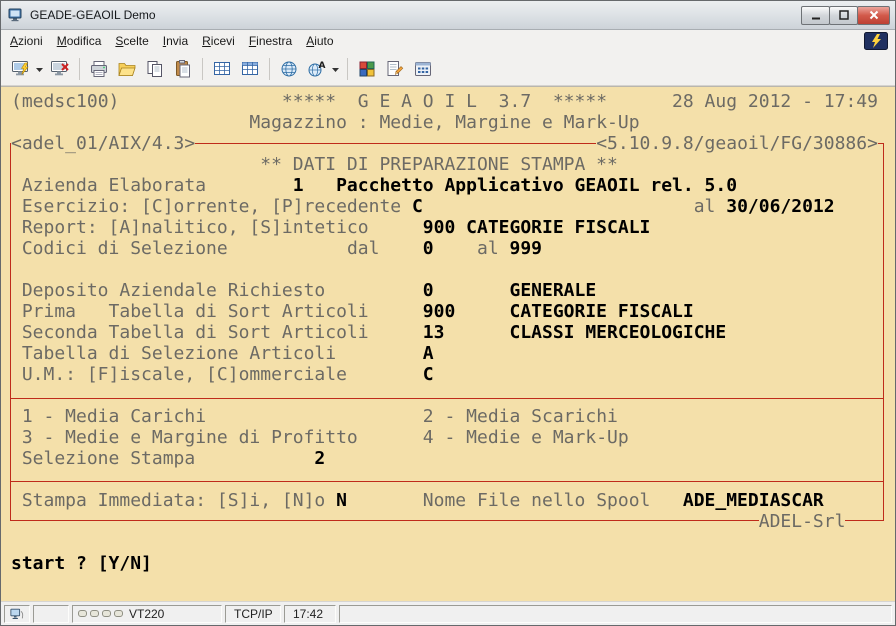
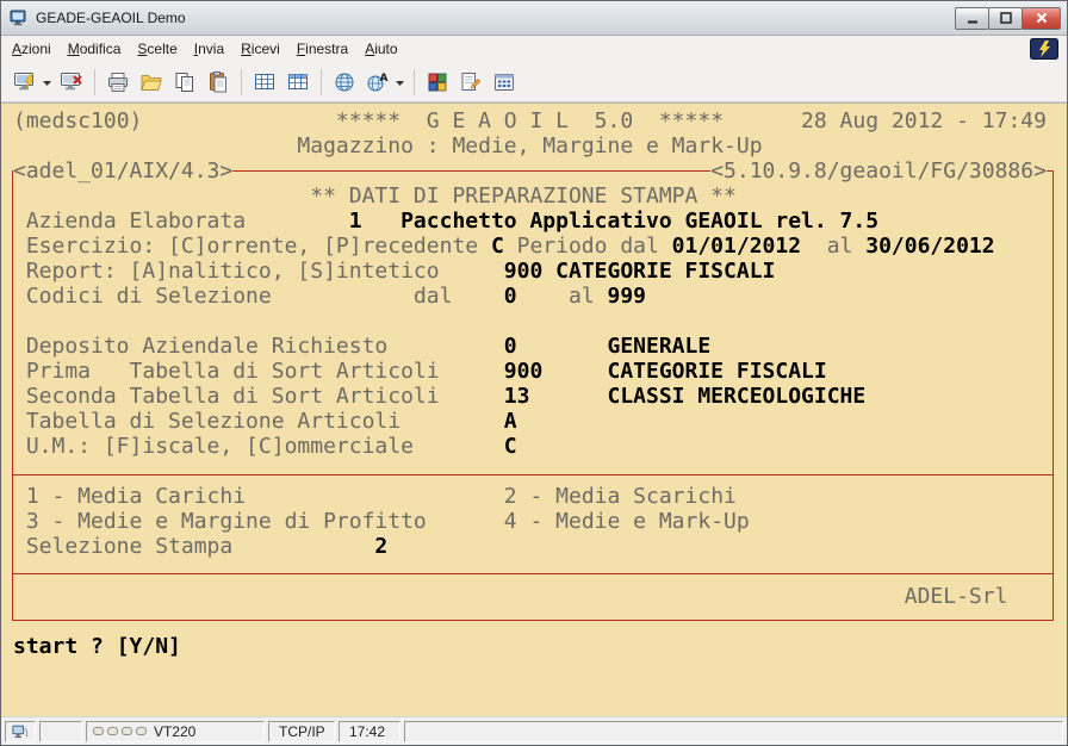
  GEADE-GEAOIL Demo
  Azioni
  Modifica
  Scelte
  Invia
  Ricevi
  Finestra
  Aiuto
  A
  (medsc100)
- ***** G E A O I L 3.7 *****
+ ***** G E A O I L 5.0 *****
  28 Aug 2012 - 17:49
  Magazzino : Medie, Margine e Mark-Up
  <adel_01/AIX/4.3>
  <5.10.9.8/geaoil/FG/30886>
  ** DATI DI PREPARAZIONE STAMPA **
  Azienda Elaborata
  1
- Pacchetto Applicativo GEAOIL rel. 5.0
+ Pacchetto Applicativo GEAOIL rel. 7.5
  Esercizio: [C]orrente, [P]recedente
  C
+ Periodo dal
+ 01/01/2012
  al
  30/06/2012
  Report: [A]nalitico, [S]intetico
  900
  CATEGORIE FISCALI
  Codici di Selezione
  dal
  0
  al
  999
  Deposito Aziendale Richiesto
  0
  GENERALE
  Prima Tabella di Sort Articoli
  900
  CATEGORIE FISCALI
  Seconda Tabella di Sort Articoli
  13
  CLASSI MERCEOLOGICHE
  Tabella di Selezione Articoli
  A
  U.M.: [F]iscale, [C]ommerciale
  C
  1 - Media Carichi
  2 - Media Scarichi
  3 - Medie e Margine di Profitto
  4 - Medie e Mark-Up
  Selezione Stampa
  2
- Stampa Immediata: [S]i, [N]o
- N
- Nome File nello Spool
- ADE_MEDIASCAR
  ADEL-Srl
  start ? [Y/N]
  VT220
  TCP/IP
  17:42
